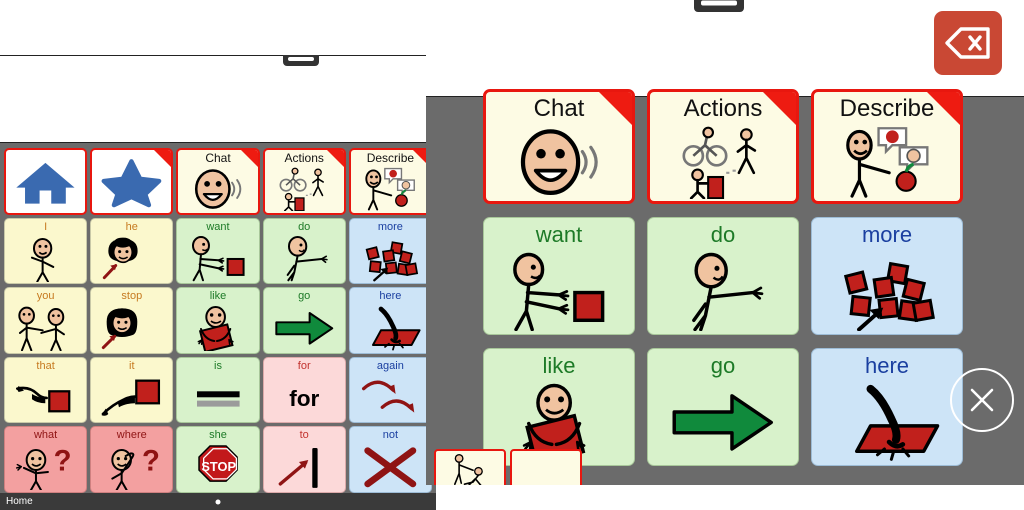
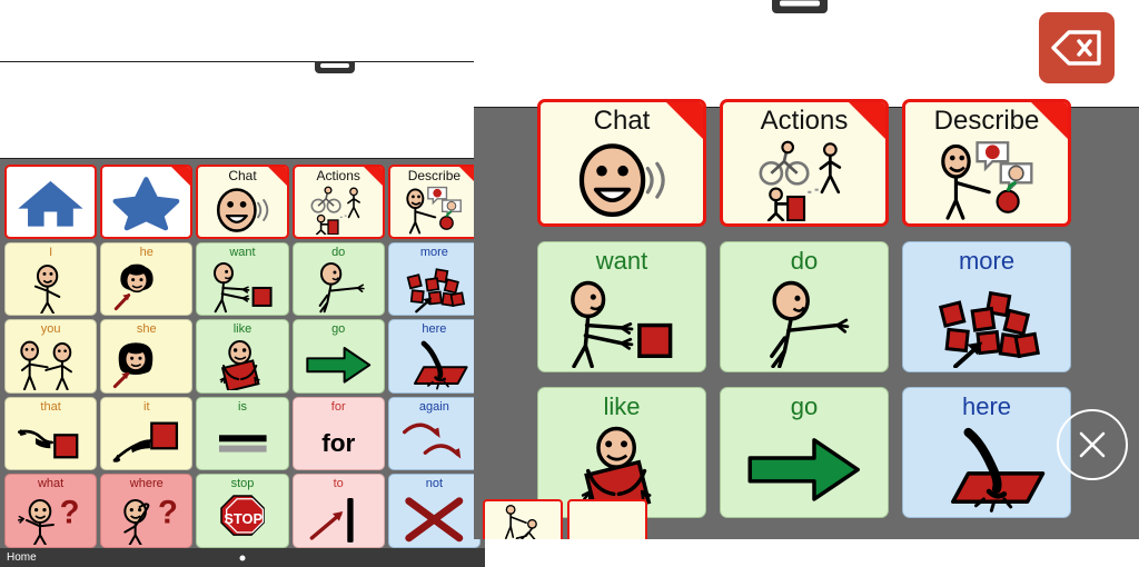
  Chat
  Actions
  Describe
  I
  he
  want
  do
  more
  you
- stop
+ she
  like
  go
  here
  that
  it
  is
  for
  for
  again
  what
  ?
  where
  ?
- she
+ stop
  STOP
  to
  not
  Home
  Chat
  Actions
  Describe
  want
  do
  more
  like
  go
  here
